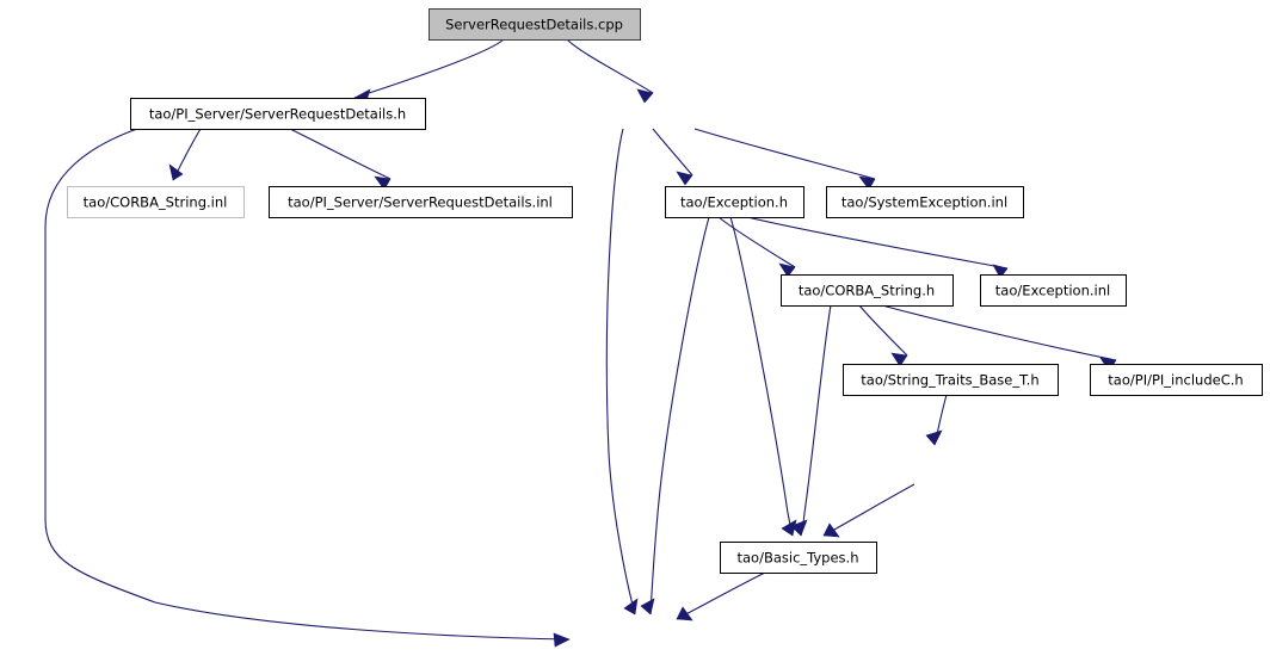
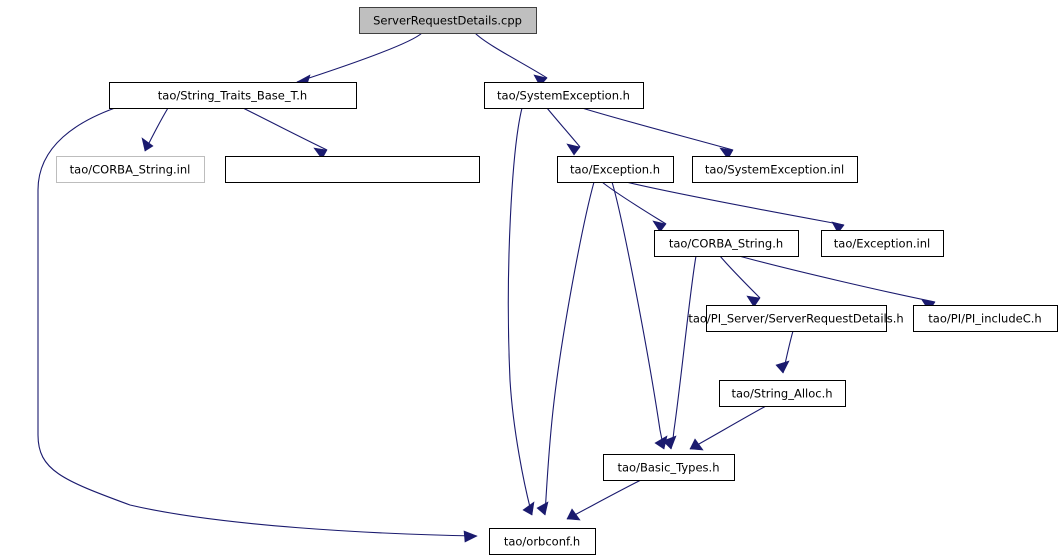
  ServerRequestDetails.cpp
- tao/PI_Server/ServerRequestDetails.h
+ tao/String_Traits_Base_T.h
+ tao/SystemException.h
  tao/CORBA_String.inl
- tao/PI_Server/ServerRequestDetails.inl
  tao/Exception.h
  tao/SystemException.inl
  tao/CORBA_String.h
  tao/Exception.inl
- tao/String_Traits_Base_T.h
+ tao/PI_Server/ServerRequestDetails.h
  tao/PI/PI_includeC.h
+ tao/String_Alloc.h
  tao/Basic_Types.h
+ tao/orbconf.h
